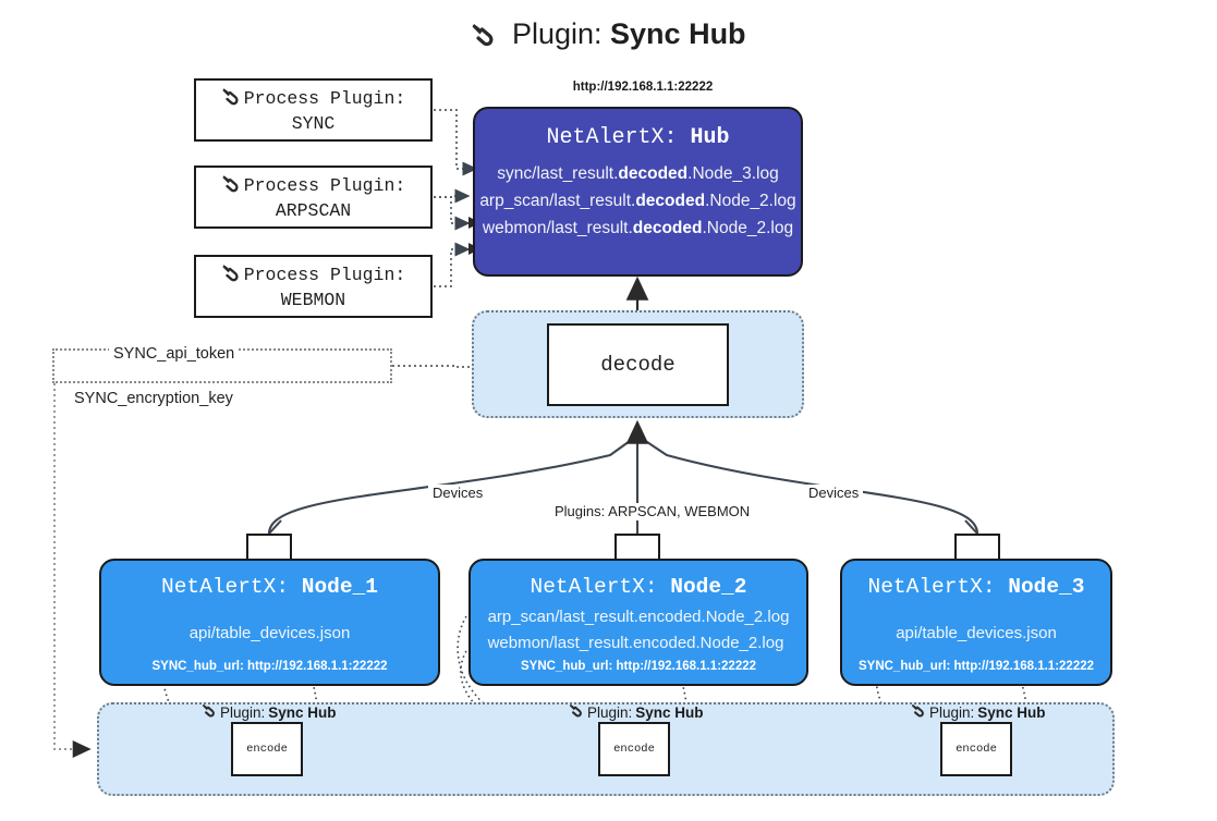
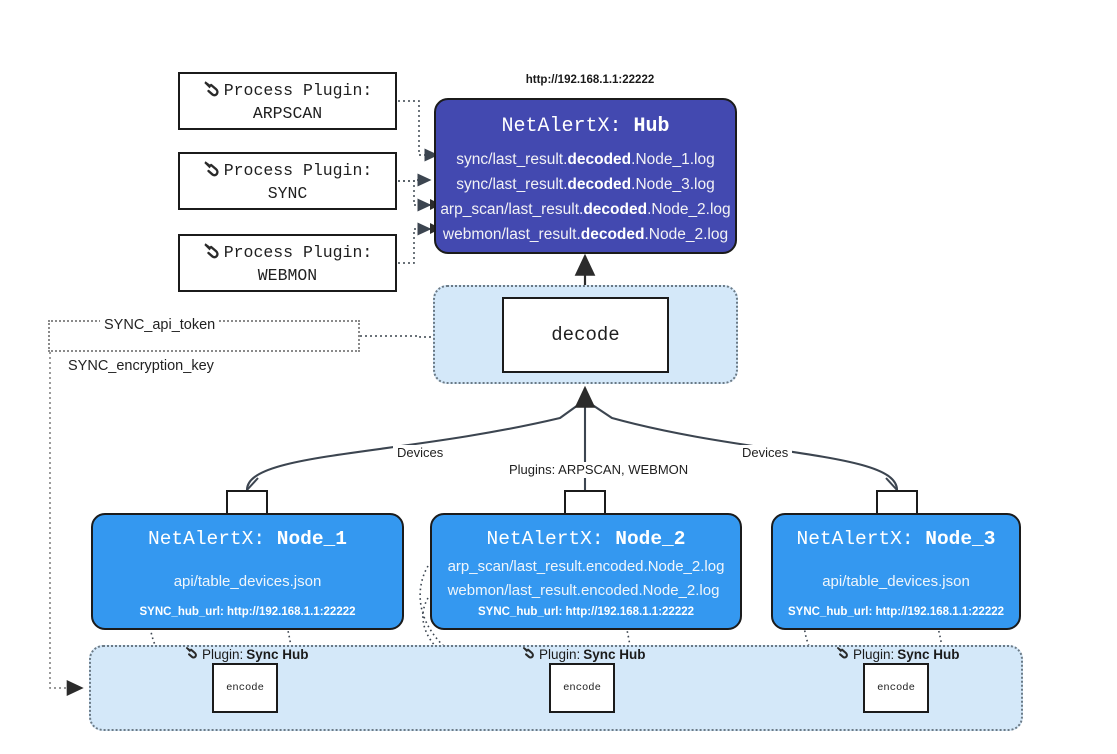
- Plugin: Sync Hub
  Process Plugin:
- SYNC
+ ARPSCAN
  Process Plugin:
- ARPSCAN
+ SYNC
  Process Plugin:
  WEBMON
  http://192.168.1.1:22222
  NetAlertX: Hub
+ sync/last_result.decoded.Node_1.log
  sync/last_result.decoded.Node_3.log
  arp_scan/last_result.decoded.Node_2.log
  webmon/last_result.decoded.Node_2.log
  decode
  SYNC_api_token
  SYNC_encryption_key
  Devices
  Devices
  Plugins: ARPSCAN, WEBMON
  NetAlertX: Node_1
  api/table_devices.json
  SYNC_hub_url: http://192.168.1.1:22222
  NetAlertX: Node_2
  arp_scan/last_result.encoded.Node_2.log
  webmon/last_result.encoded.Node_2.log
  SYNC_hub_url: http://192.168.1.1:22222
  NetAlertX: Node_3
  api/table_devices.json
  SYNC_hub_url: http://192.168.1.1:22222
  Plugin:
  Sync Hub
  encode
  Plugin:
  Sync Hub
  encode
  Plugin:
  Sync Hub
  encode
